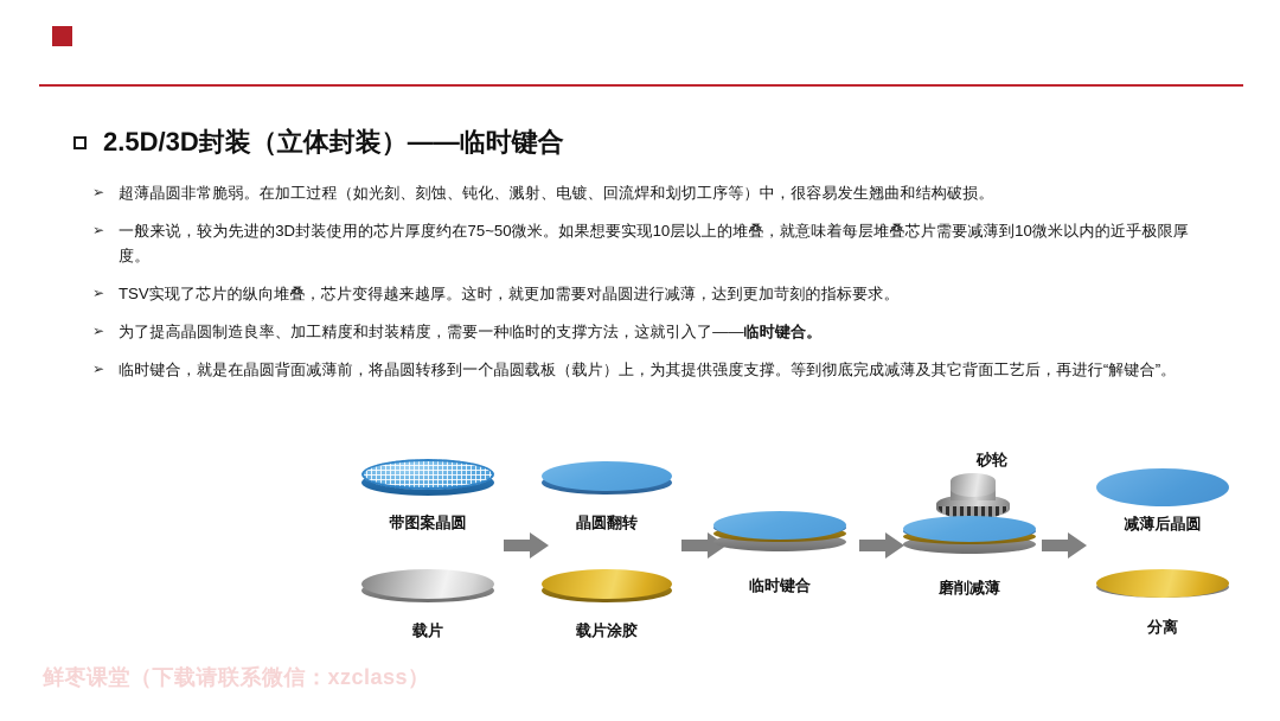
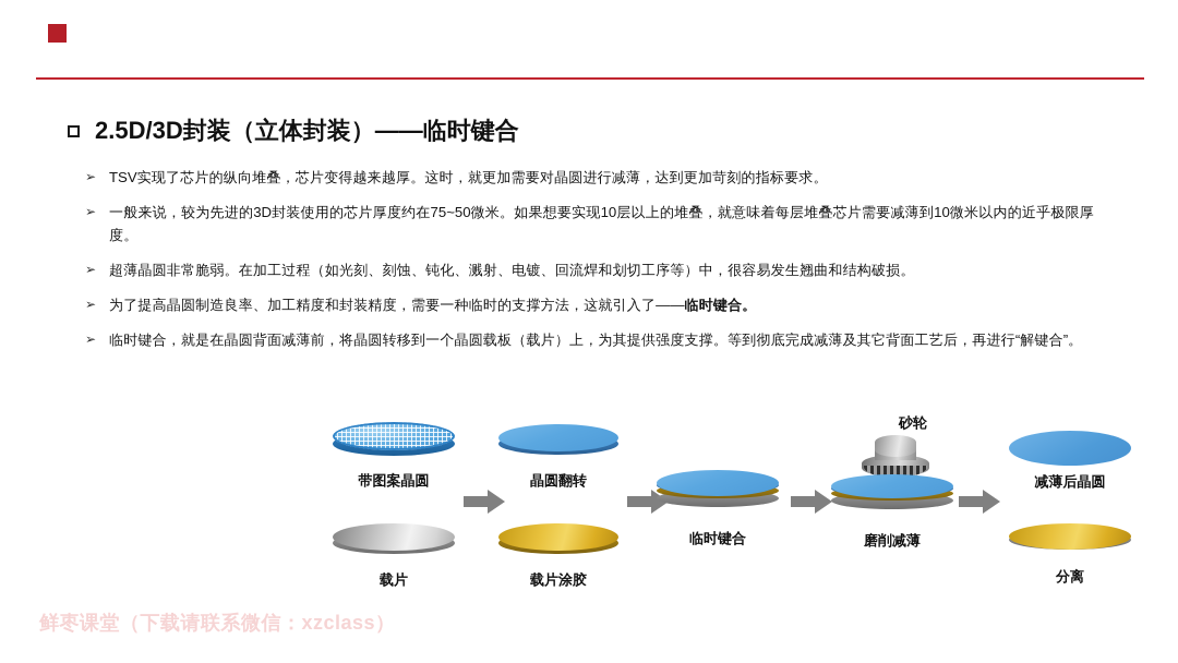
  2.5D/3D封装（立体封装）——临时键合
  ➢
- 超薄晶圆非常脆弱。在加工过程（如光刻、刻蚀、钝化、溅射、电镀、回流焊和划切工序等）中，很容易发生翘曲和结构破损。
+ TSV实现了芯片的纵向堆叠，芯片变得越来越厚。这时，就更加需要对晶圆进行减薄，达到更加苛刻的指标要求。
  ➢
  一般来说，较为先进的3D封装使用的芯片厚度约在75~50微米。如果想要实现10层以上的堆叠，就意味着每层堆叠芯片需要减薄到10微米以内的近乎极限厚度。
  ➢
- TSV实现了芯片的纵向堆叠，芯片变得越来越厚。这时，就更加需要对晶圆进行减薄，达到更加苛刻的指标要求。
+ 超薄晶圆非常脆弱。在加工过程（如光刻、刻蚀、钝化、溅射、电镀、回流焊和划切工序等）中，很容易发生翘曲和结构破损。
  ➢
  为了提高晶圆制造良率、加工精度和封装精度，需要一种临时的支撑方法，这就引入了——临时键合。
  ➢
  临时键合，就是在晶圆背面减薄前，将晶圆转移到一个晶圆载板（载片）上，为其提供强度支撑。等到彻底完成减薄及其它背面工艺后，再进行“解键合”。
  带图案晶圆
  载片
  晶圆翻转
  载片涂胶
  临时键合
  砂轮
  磨削减薄
  减薄后晶圆
  分离
  鲜枣课堂（下载请联系微信：xzclass）
